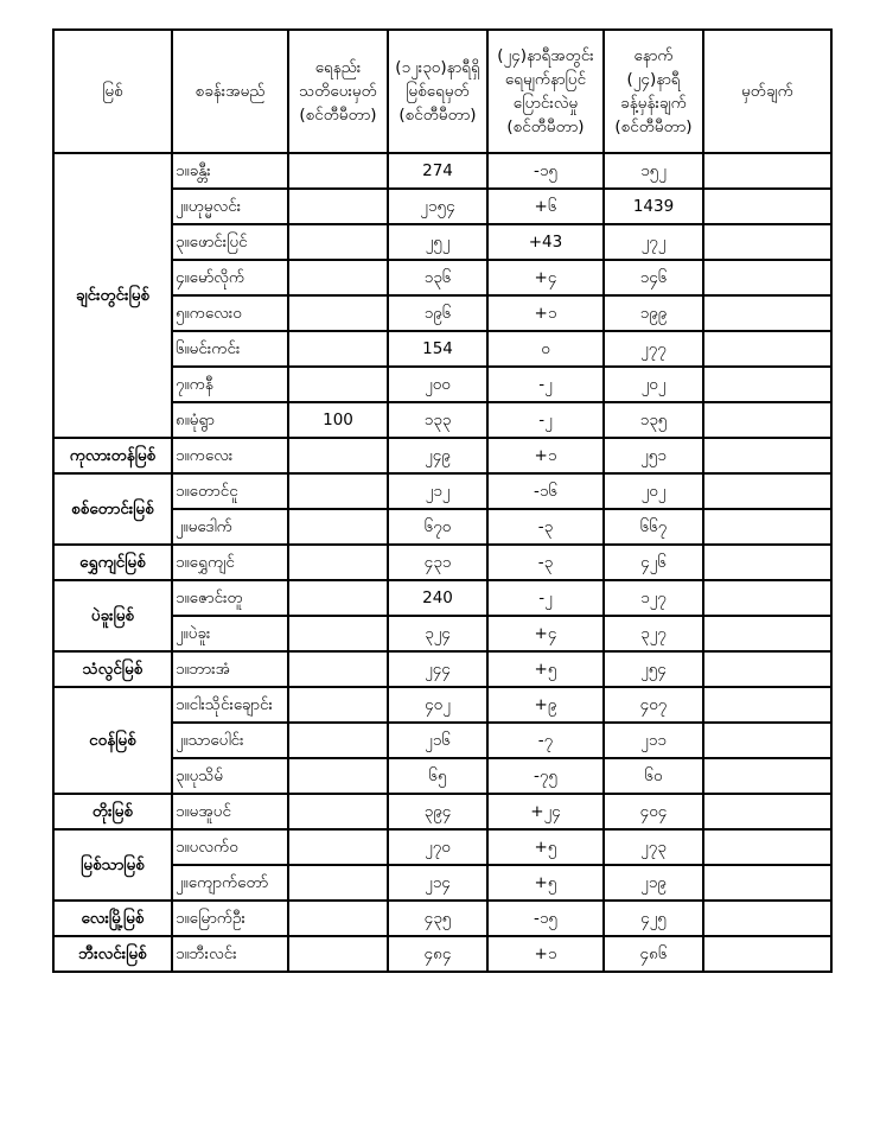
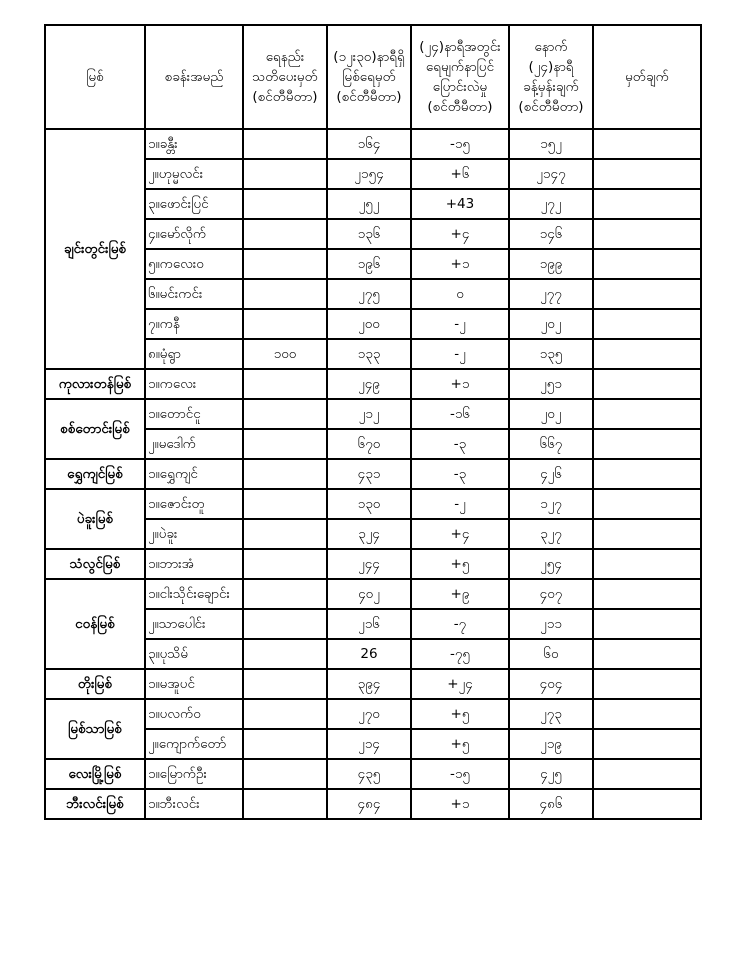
  မြစ်	စခန်းအမည်	ရေနည်း သတိပေးမှတ် (စင်တီမီတာ)	(၁၂း၃၀)နာရီရှိ မြစ်ရေမှတ် (စင်တီမီတာ)	(၂၄)နာရီအတွင်း ရေမျက်နာပြင် ပြောင်းလဲမှု (စင်တီမီတာ)	နောက် (၂၄)နာရီ ခန့်မှန်းချက် (စင်တီမီတာ)	မှတ်ချက်
- ချင်းတွင်းမြစ်	၁။ခန္တီး		274	-၁၅	၁၅၂
+ ချင်းတွင်းမြစ်	၁။ခန္တီး		၁၆၄	-၁၅	၁၅၂
- ၂။ဟုမ္မလင်း		၂၁၅၄	+၆	1439
+ ၂။ဟုမ္မလင်း		၂၁၅၄	+၆	၂၁၄၇
  ၃။ဖောင်းပြင်		၂၅၂	+43	၂၇၂
  ၄။မော်လိုက်		၁၃၆	+၄	၁၄၆
  ၅။ကလေးဝ		၁၉၆	+၁	၁၉၉
- ၆။မင်းကင်း		154	၀	၂၇၇
+ ၆။မင်းကင်း		၂၇၅	၀	၂၇၇
  ၇။ကနီ		၂၀၀	-၂	၂၀၂
- ၈။မုံရွာ	100	၁၃၃	-၂	၁၃၅
+ ၈။မုံရွာ	၁၀၀	၁၃၃	-၂	၁၃၅
  ကုလားတန်မြစ်	၁။ကလေး		၂၄၉	+၁	၂၅၁
  စစ်တောင်းမြစ်	၁။တောင်ငူ		၂၁၂	-၁၆	၂၀၂
  ၂။မဒေါက်		၆၇၀	-၃	၆၆၇
  ရွှေကျင်မြစ်	၁။ရွှေကျင်		၄၃၁	-၃	၄၂၆
- ပဲခူးမြစ်	၁။ဇောင်းတူ		240	-၂	၁၂၇
+ ပဲခူးမြစ်	၁။ဇောင်းတူ		၁၃၀	-၂	၁၂၇
  ၂။ပဲခူး		၃၂၄	+၄	၃၂၇
  သံလွင်မြစ်	၁။ဘားအံ		၂၄၄	+၅	၂၅၄
  ငဝန်မြစ်	၁။ငါးသိုင်းချောင်း		၄၀၂	+၉	၄၀၇
  ၂။သာပေါင်း		၂၁၆	-၇	၂၁၁
- ၃။ပုသိမ်		၆၅	-၇၅	၆၀
+ ၃။ပုသိမ်		26	-၇၅	၆၀
  တိုးမြစ်	၁။မအူပင်		၃၉၄	+၂၄	၄၀၄
  မြစ်သာမြစ်	၁။ပလက်ဝ		၂၇၀	+၅	၂၇၃
  ၂။ကျောက်တော်		၂၁၄	+၅	၂၁၉
  လေးမြို့မြစ်	၁။မြောက်ဦး		၄၃၅	-၁၅	၄၂၅
  ဘီးလင်းမြစ်	၁။ဘီးလင်း		၄၈၄	+၁	၄၈၆
